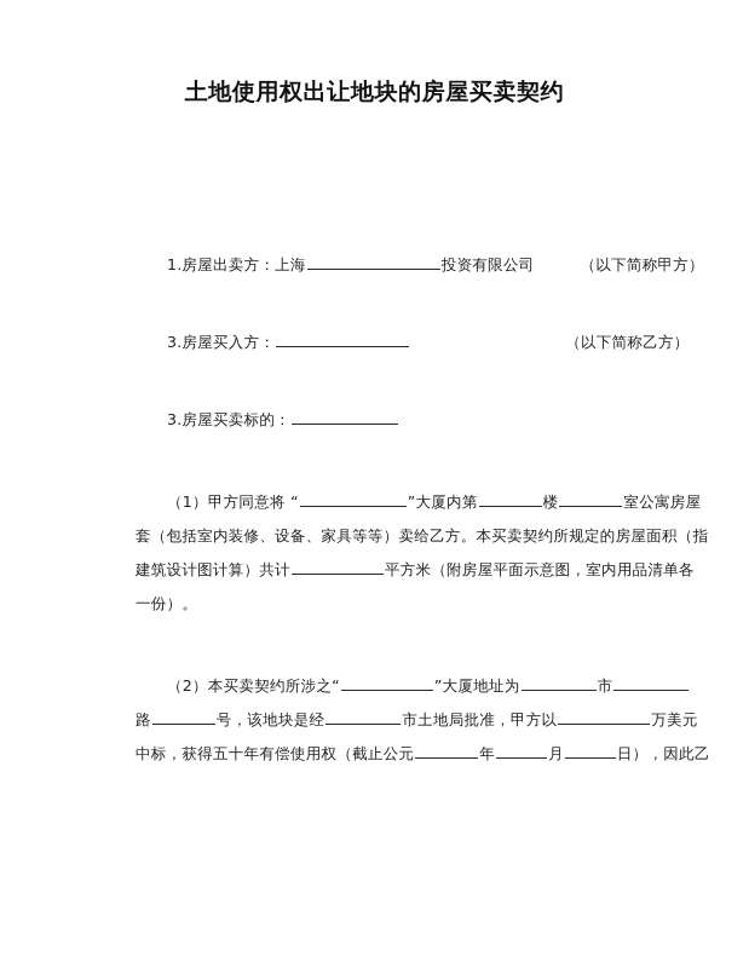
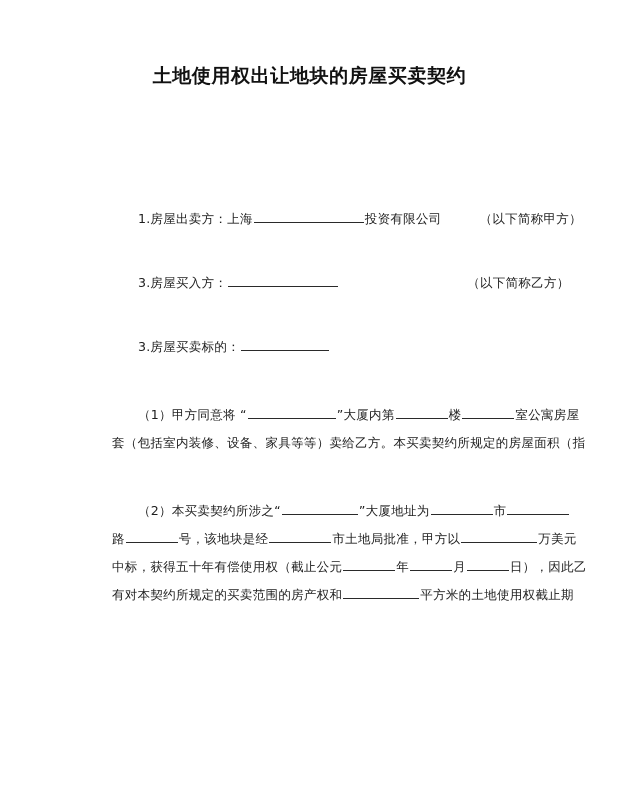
  土地使用权出让地块的房屋买卖契约
  1.房屋出卖方：上海 投资有限公司 （以下简称甲方）
  3.房屋买入方： （以下简称乙方）
  3.房屋买卖标的：
  （1）甲方同意将 “ ”大厦内第 楼 室公寓房屋
  套（包括室内装修、设备、家具等等）卖给乙方。本买卖契约所规定的房屋面积（指
- 建筑设计图计算）共计 平方米（附房屋平面示意图，室内用品清单各
- 一份）。
  （2）本买卖契约所涉之“ ”大厦地址为 市
  路 号，该地块是经 市土地局批准，甲方以 万美元
  中标，获得五十年有偿使用权（截止公元 年 月 日），因此乙
+ 有对本契约所规定的买卖范围的房产权和 平方米的土地使用权截止期
